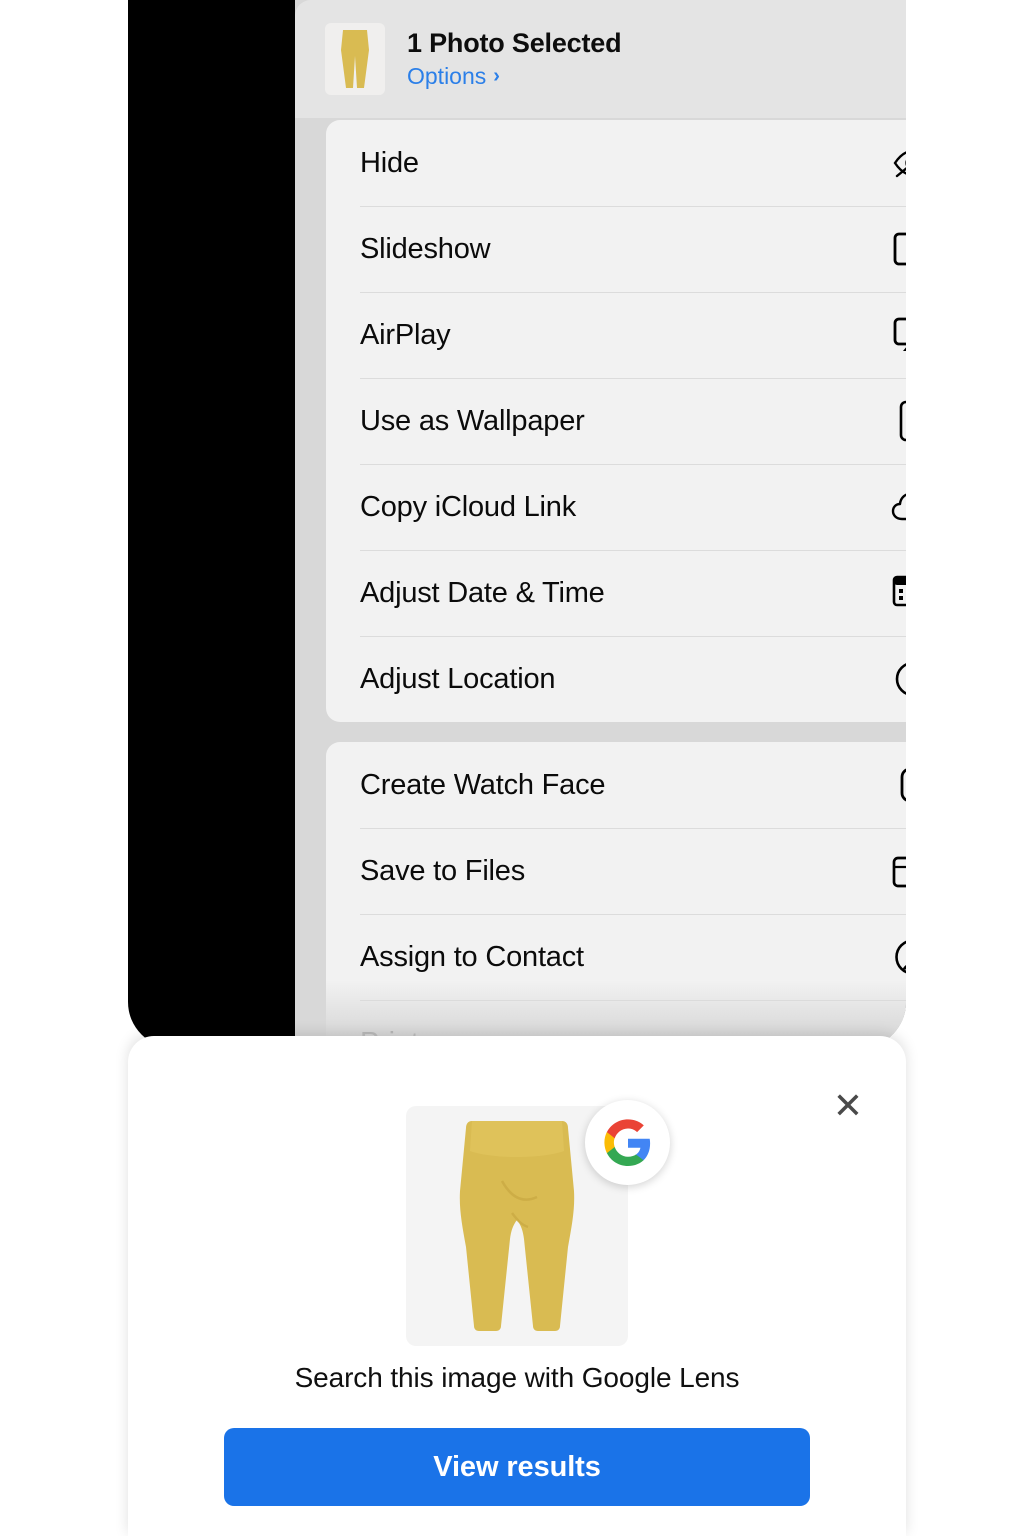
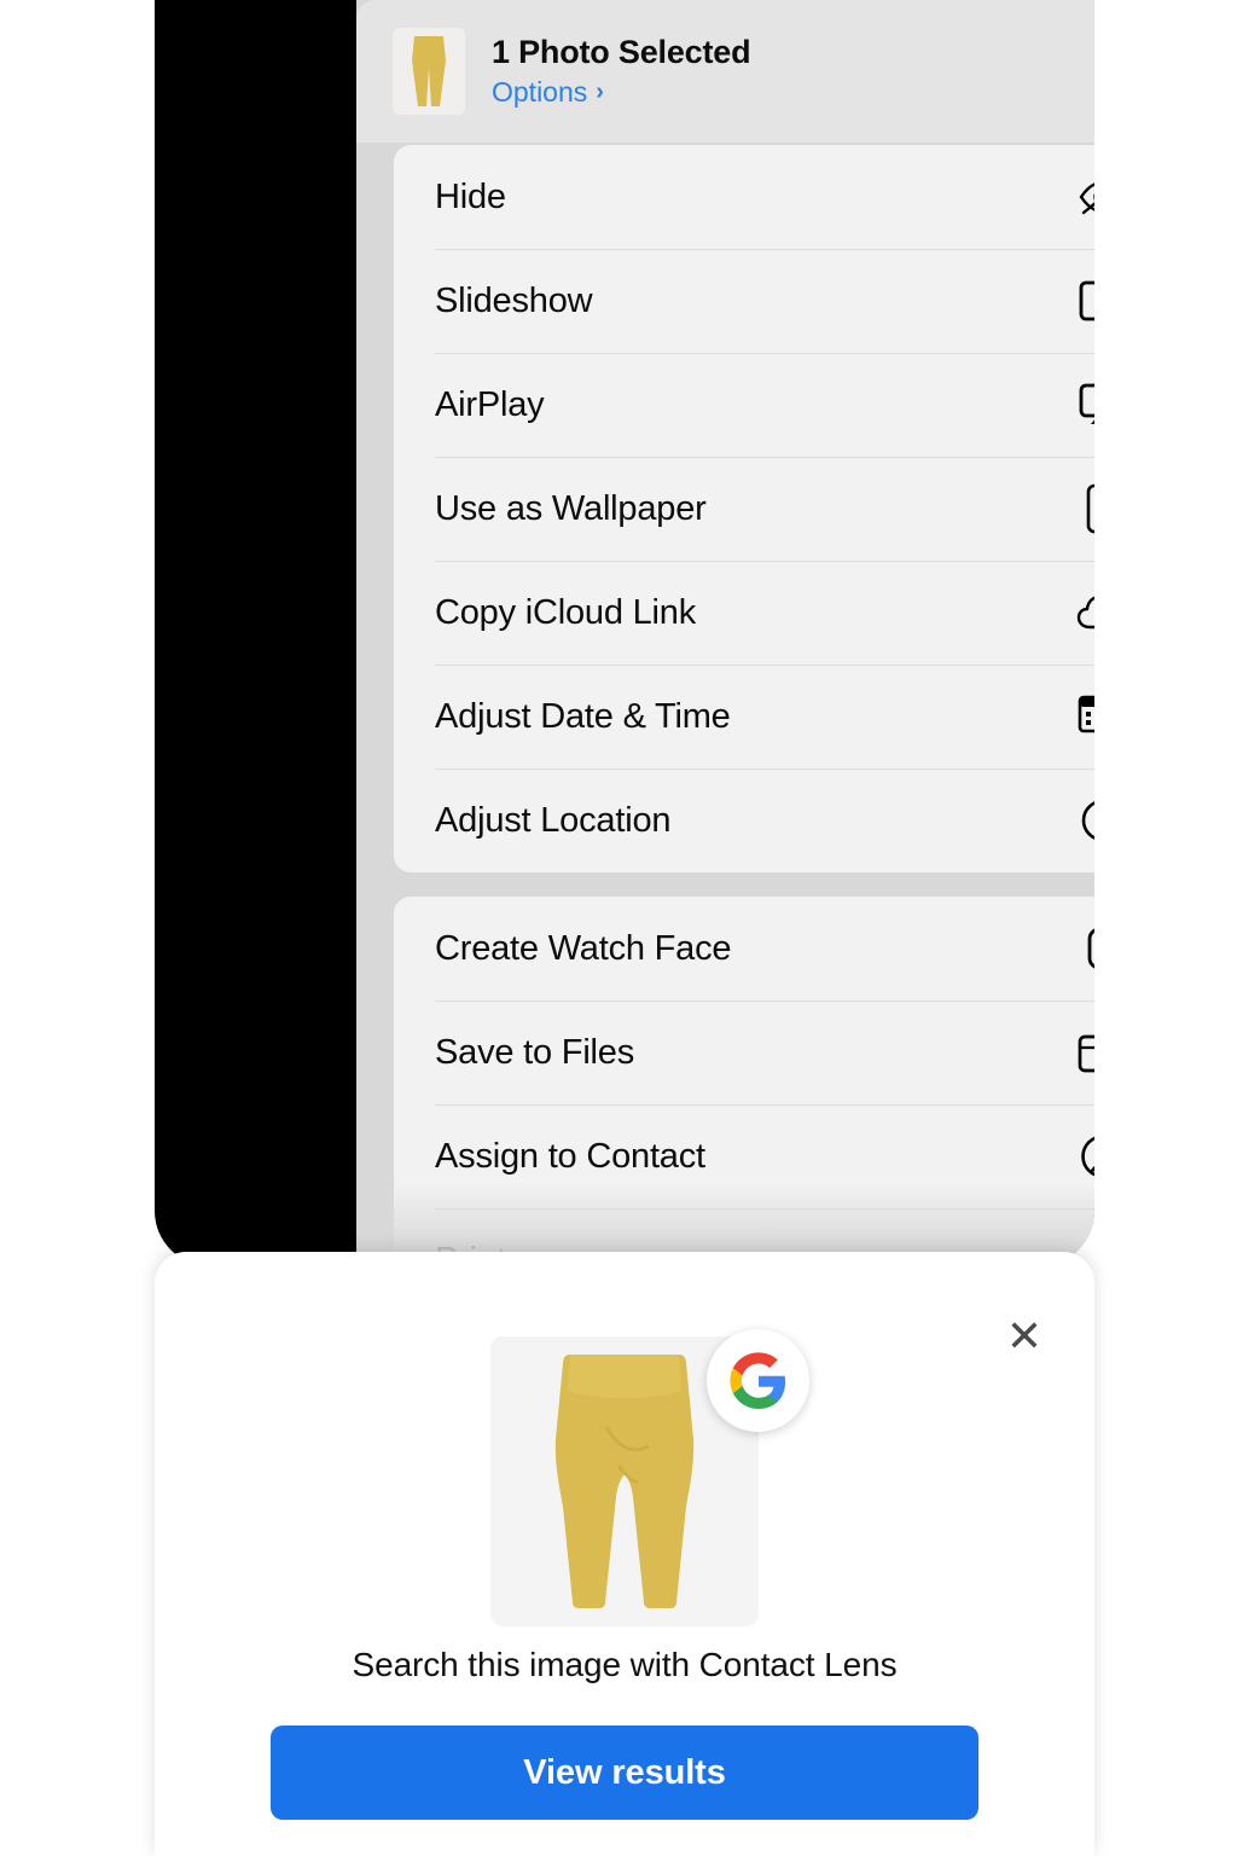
  1 Photo Selected
  Options
  ›
  Hide
  Slideshow
  AirPlay
  Use as Wallpaper
  Copy iCloud Link
  Adjust Date & Time
  Adjust Location
  Create Watch Face
  Save to Files
  Assign to Contact
  ✕
- Search this image with Google Lens
+ Search this image with Contact Lens
  View results
